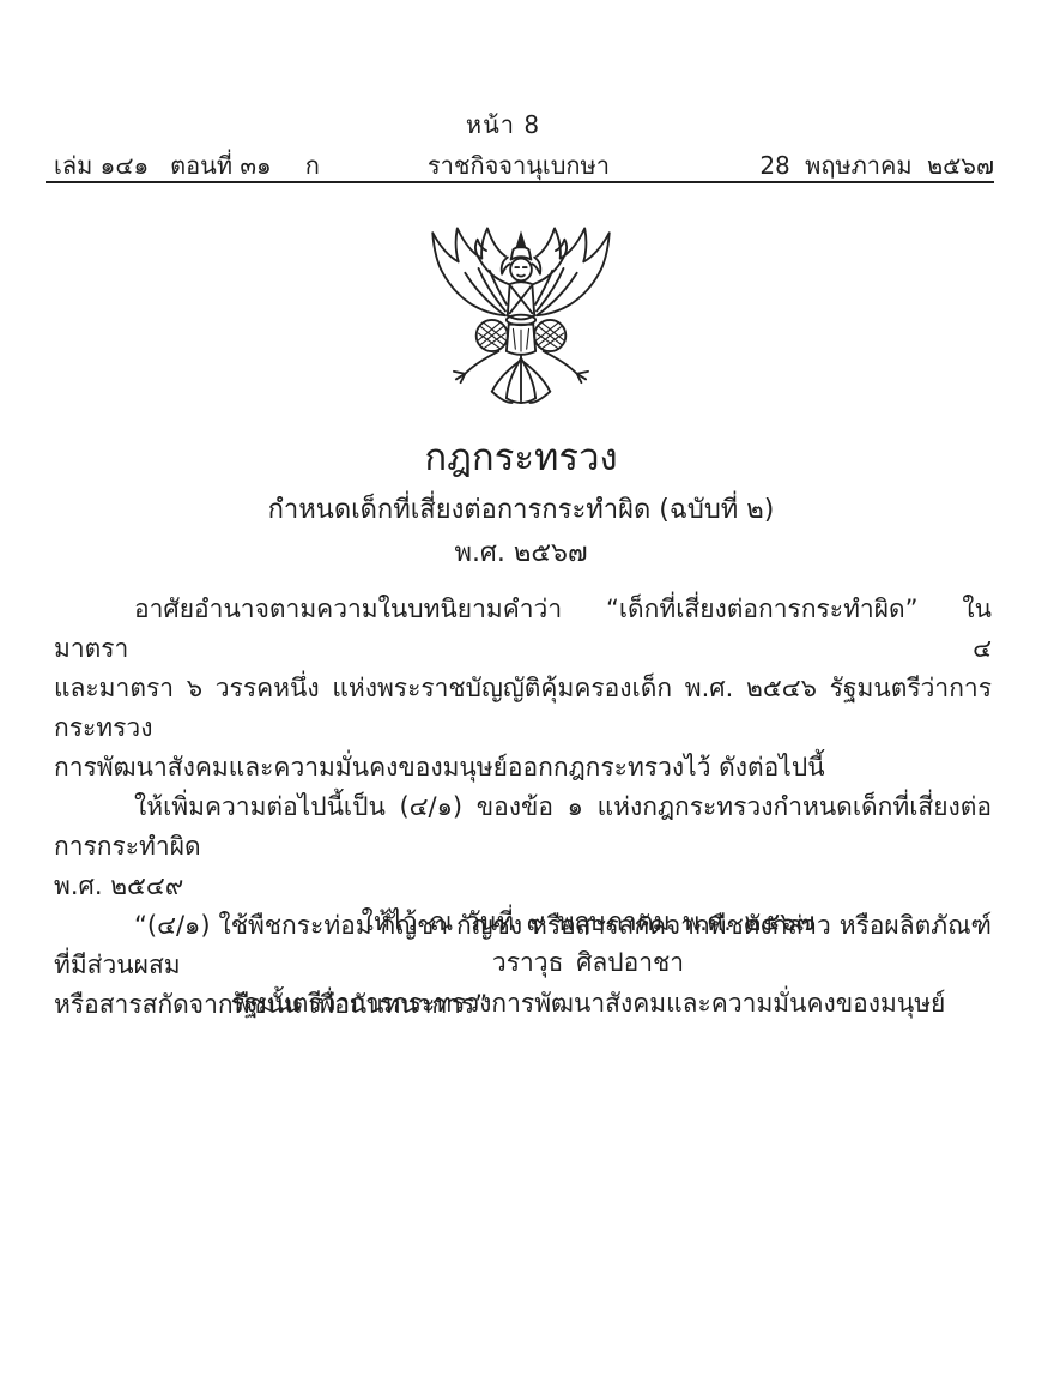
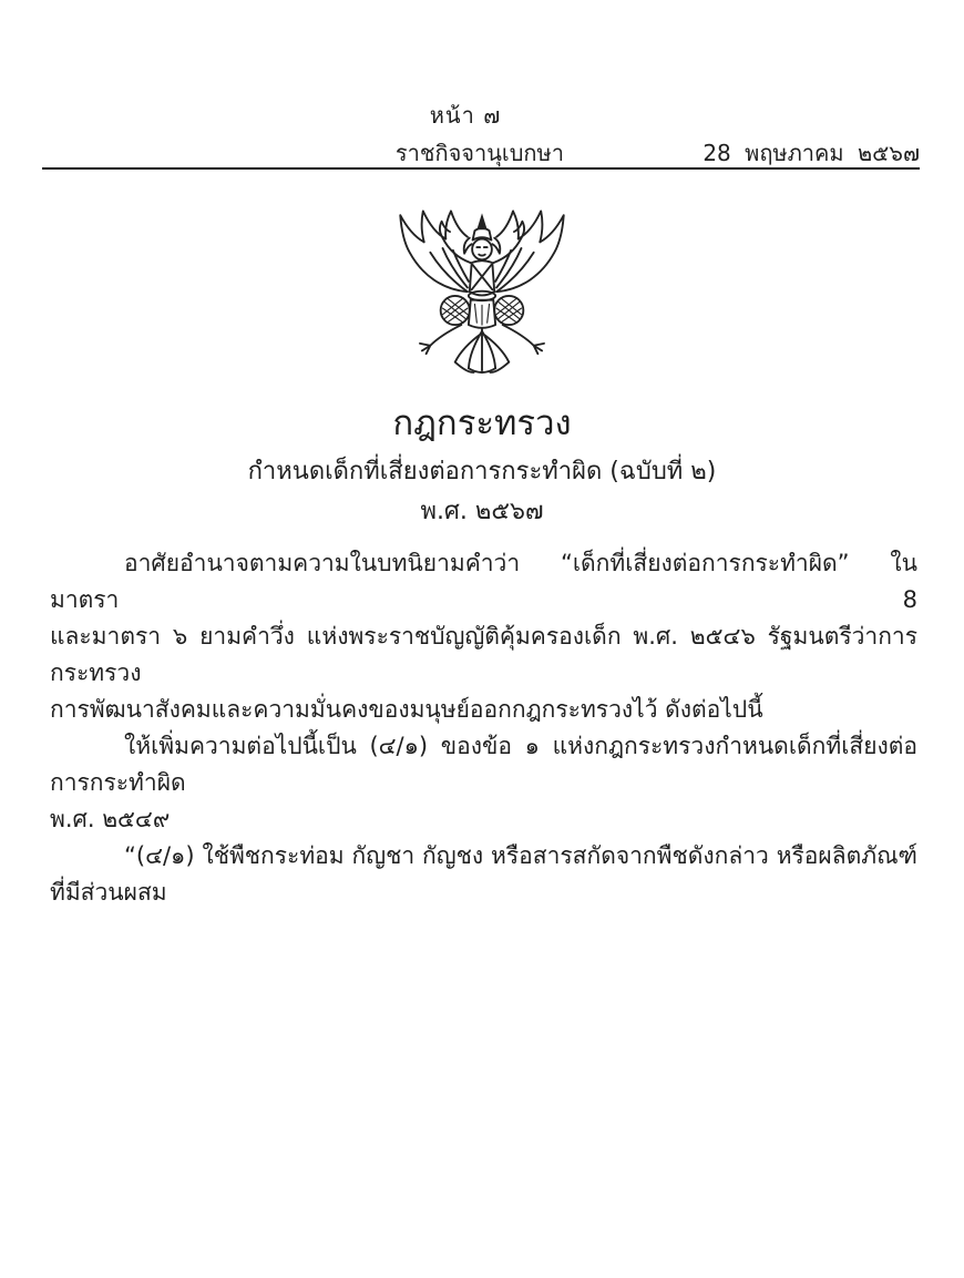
- หน้า 8
+ หน้า ๗
- เล่ม ๑๔๑
- ตอนที่ ๓๑
- ก
  ราชกิจจานุเบกษา
  28 พฤษภาคม ๒๕๖๗
  กฎกระทรวง
  กำหนดเด็กที่เสี่ยงต่อการกระทำผิด (ฉบับที่ ๒)
  พ.ศ. ๒๕๖๗
- อาศัยอำนาจตามความในบทนิยามคำว่า “เด็กที่เสี่ยงต่อการกระทำผิด” ในมาตรา ๔
+ อาศัยอำนาจตามความในบทนิยามคำว่า “เด็กที่เสี่ยงต่อการกระทำผิด” ในมาตรา 8
- และมาตรา ๖ วรรคหนึ่ง แห่งพระราชบัญญัติคุ้มครองเด็ก พ.ศ. ๒๕๔๖ รัฐมนตรีว่าการกระทรวง
+ และมาตรา ๖ ยามคำวึ่ง แห่งพระราชบัญญัติคุ้มครองเด็ก พ.ศ. ๒๕๔๖ รัฐมนตรีว่าการกระทรวง
  การพัฒนาสังคมและความมั่นคงของมนุษย์ออกกฎกระทรวงไว้ ดังต่อไปนี้
  ให้เพิ่มความต่อไปนี้เป็น (๔/๑) ของข้อ ๑ แห่งกฎกระทรวงกำหนดเด็กที่เสี่ยงต่อการกระทำผิด
  พ.ศ. ๒๕๔๙
  “(๔/๑) ใช้พืชกระท่อม กัญชา กัญชง หรือสารสกัดจากพืชดังกล่าว หรือผลิตภัณฑ์ที่มีส่วนผสม
- หรือสารสกัดจากพืชนั้น เพื่อนันทนาการ”
- ให้ไว้ ณ วันที่ ๙ พฤษภาคม พ.ศ. ๒๕๖๗
- วราวุธ ศิลปอาชา
- รัฐมนตรีว่าการกระทรวงการพัฒนาสังคมและความมั่นคงของมนุษย์
